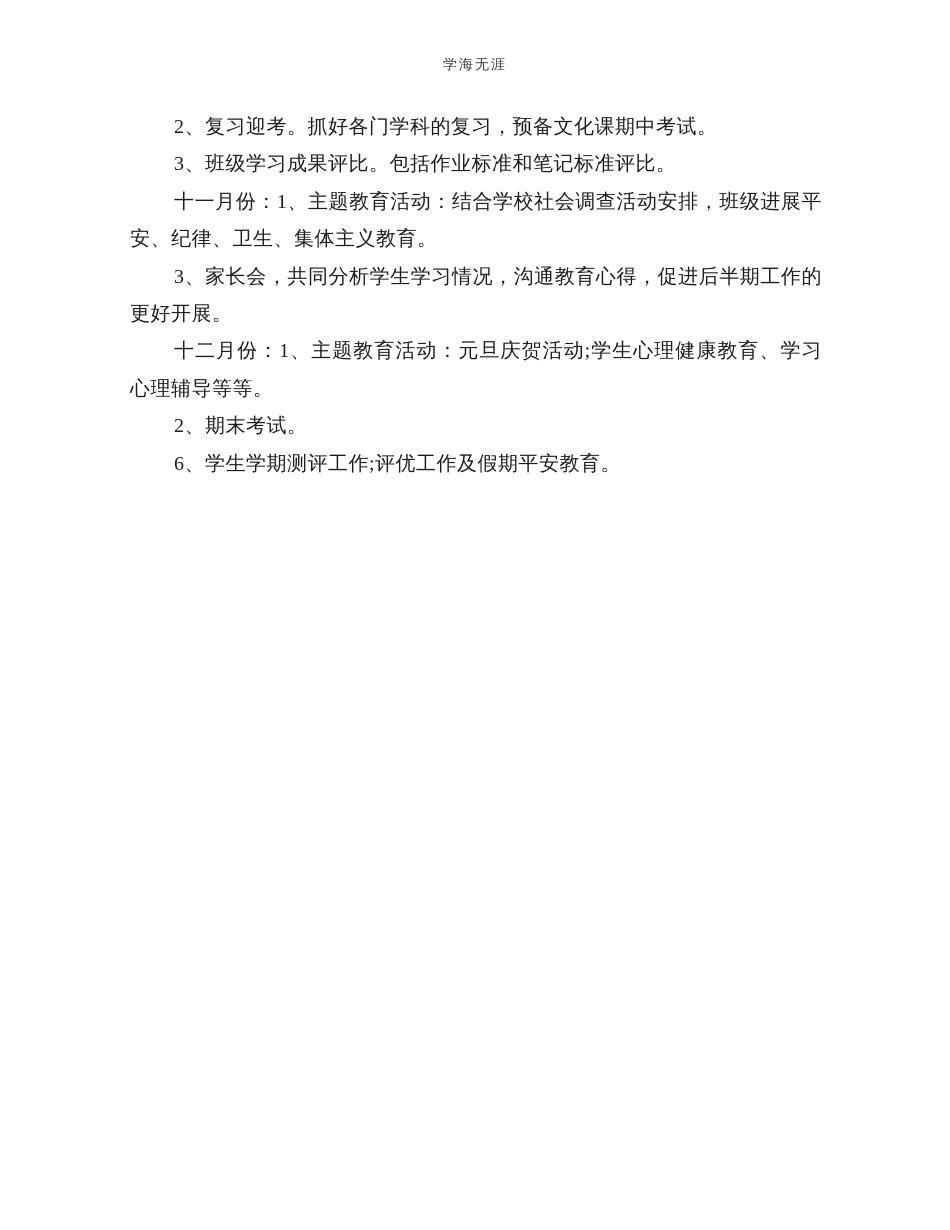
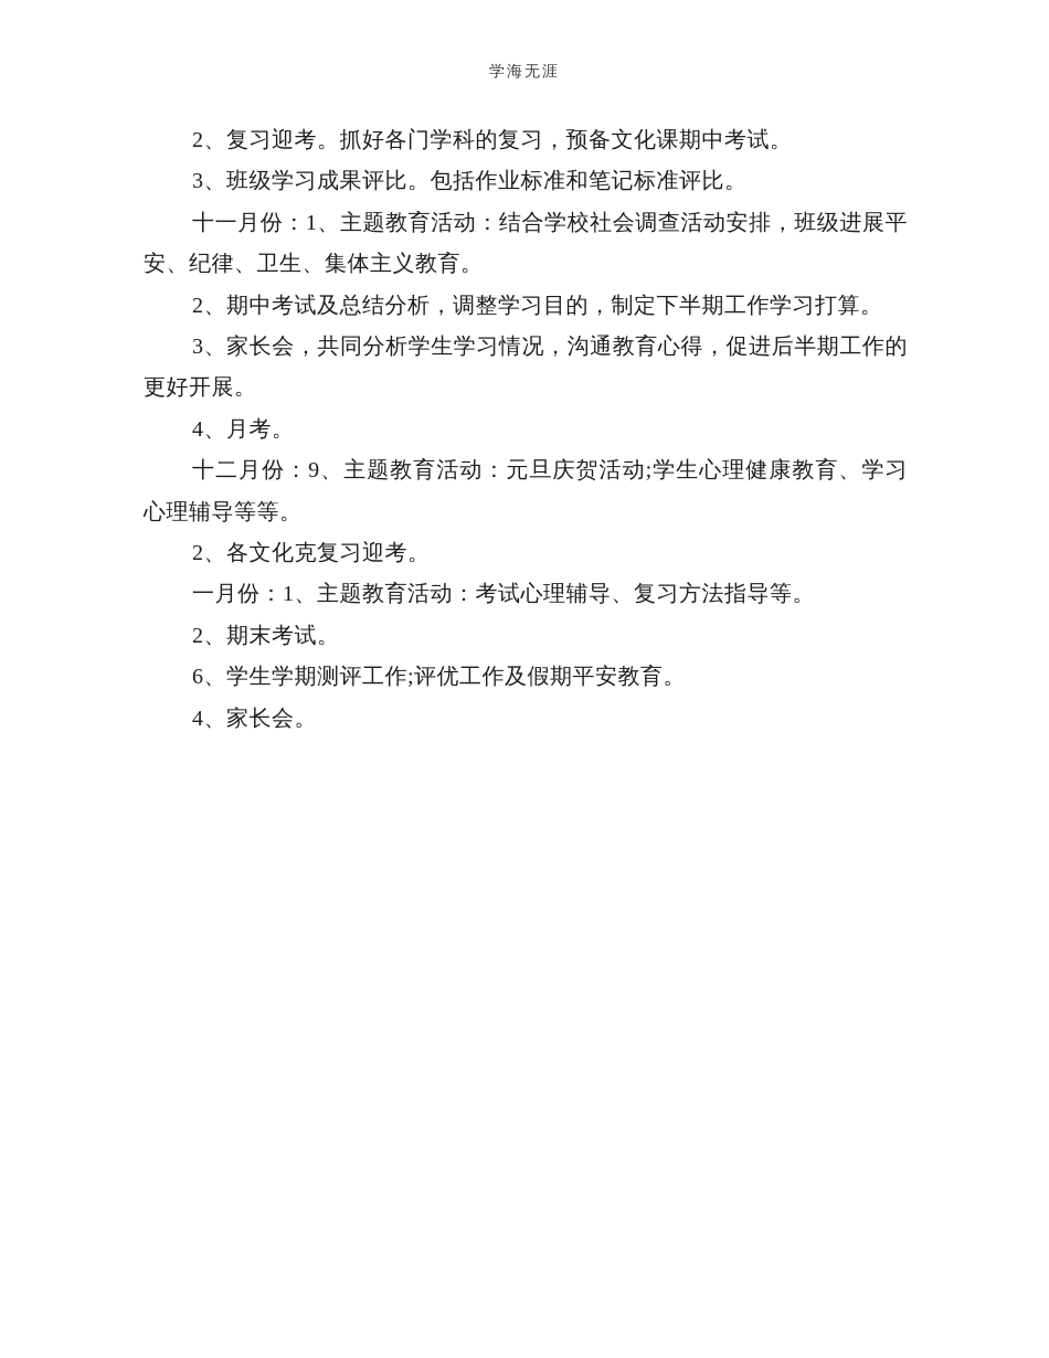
  学海无涯
  2、复习迎考。抓好各门学科的复习，预备文化课期中考试。
  3、班级学习成果评比。包括作业标准和笔记标准评比。
  十一月份：1、主题教育活动：结合学校社会调查活动安排，班级进展平安、纪律、卫生、集体主义教育。
+ 2、期中考试及总结分析，调整学习目的，制定下半期工作学习打算。
  3、家长会，共同分析学生学习情况，沟通教育心得，促进后半期工作的更好开展。
+ 4、月考。
- 十二月份：1、主题教育活动：元旦庆贺活动;学生心理健康教育、学习心理辅导等等。
+ 十二月份：9、主题教育活动：元旦庆贺活动;学生心理健康教育、学习心理辅导等等。
+ 2、各文化克复习迎考。
+ 一月份：1、主题教育活动：考试心理辅导、复习方法指导等。
  2、期末考试。
  6、学生学期测评工作;评优工作及假期平安教育。
+ 4、家长会。
